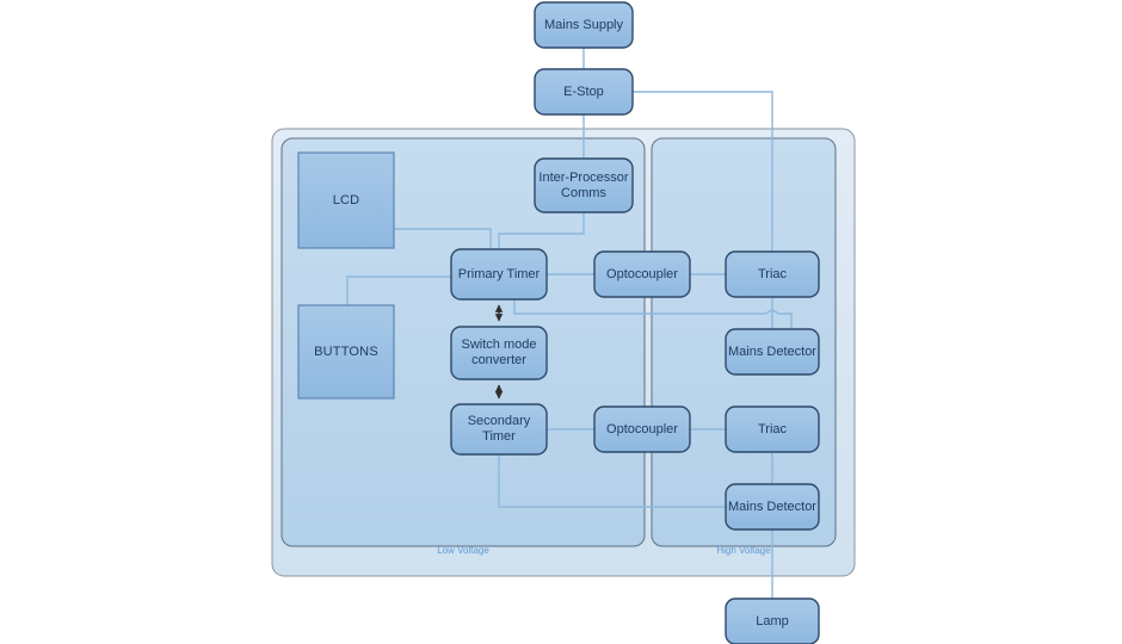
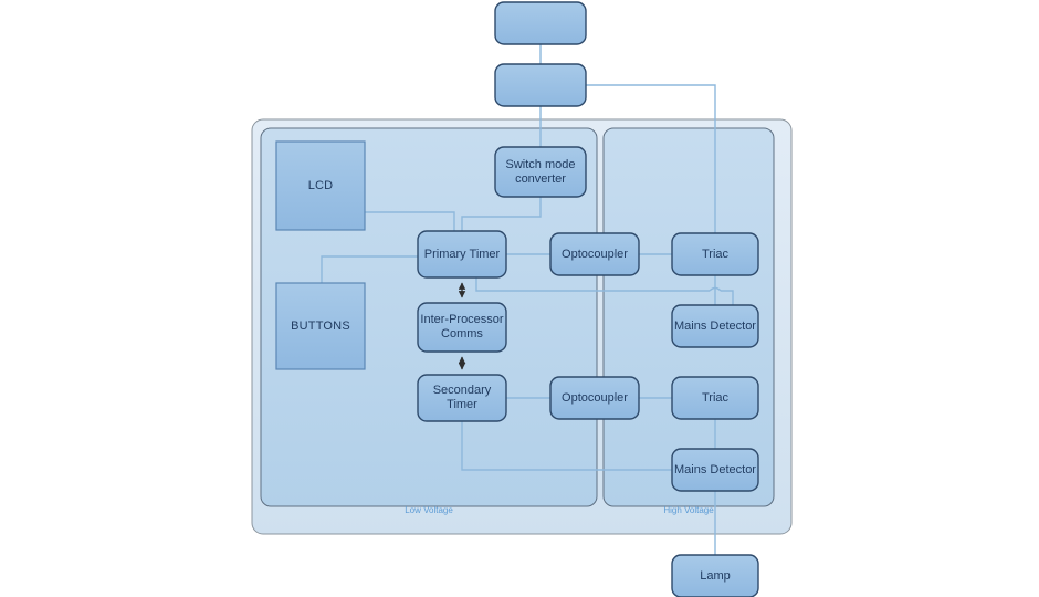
- Mains Supply
- E-Stop
- Inter-Processor Comms
+ Switch mode converter
  LCD
  BUTTONS
  Primary Timer
- Switch mode converter
+ Inter-Processor Comms
  Secondary Timer
  Optocoupler
  Optocoupler
  Triac
  Mains Detector
  Triac
  Mains Detector
  Lamp
  Low Voltage
  High Voltage
